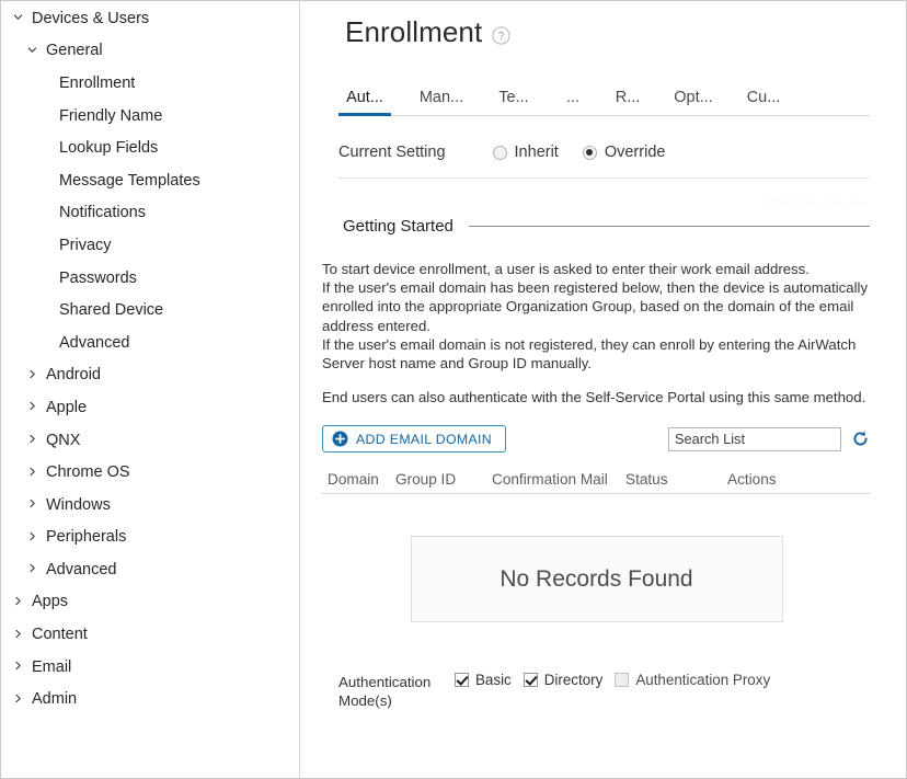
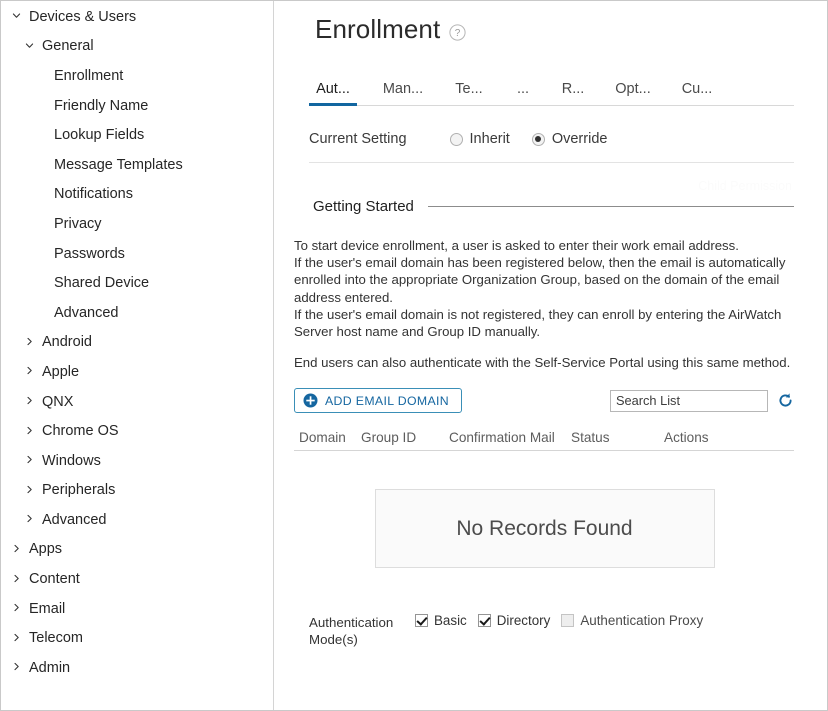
  Devices & Users
  General
  Enrollment
  Friendly Name
  Lookup Fields
  Message Templates
  Notifications
  Privacy
  Passwords
  Shared Device
  Advanced
  Android
  Apple
  QNX
  Chrome OS
  Windows
  Peripherals
  Advanced
  Apps
  Content
  Email
+ Telecom
  Admin
  Enrollment
  ?
  Aut...
  Man...
  Te...
  ...
  R...
  Opt...
  Cu...
  Current Setting
  Inherit
  Override
  Getting Started
  To start device enrollment, a user is asked to enter their work email address.
- If the user's email domain has been registered below, then the device is automatically enrolled into the appropriate Organization Group, based on the domain of the email address entered.
+ If the user's email domain has been registered below, then the email is automatically enrolled into the appropriate Organization Group, based on the domain of the email address entered.
  If the user's email domain is not registered, they can enroll by entering the AirWatch Server host name and Group ID manually.
  End users can also authenticate with the Self-Service Portal using this same method.
  ADD EMAIL DOMAIN
  Search List
  Domain
  Group ID
  Confirmation Mail
  Status
  Actions
  No Records Found
  Authentication Mode(s)
  Basic
  Directory
  Authentication Proxy
